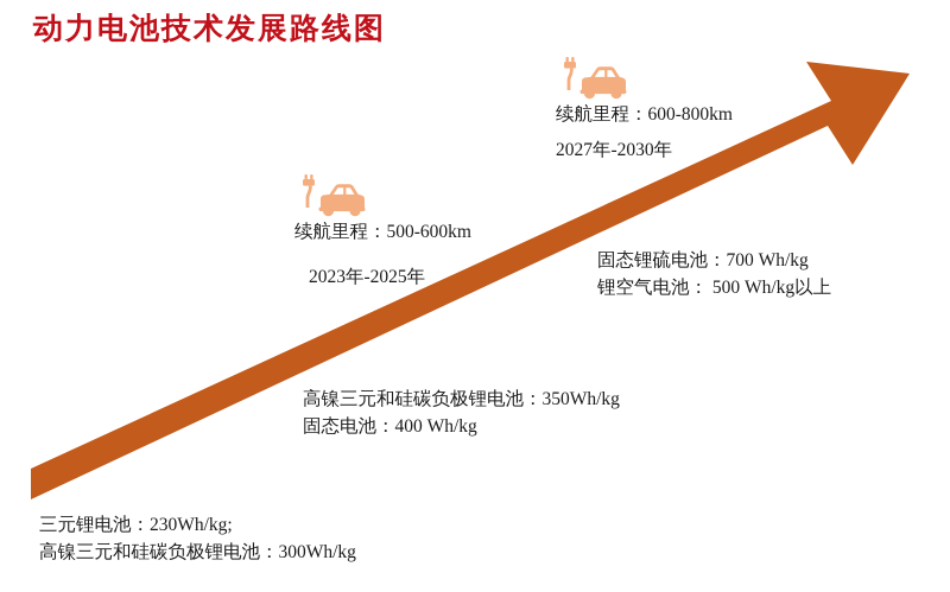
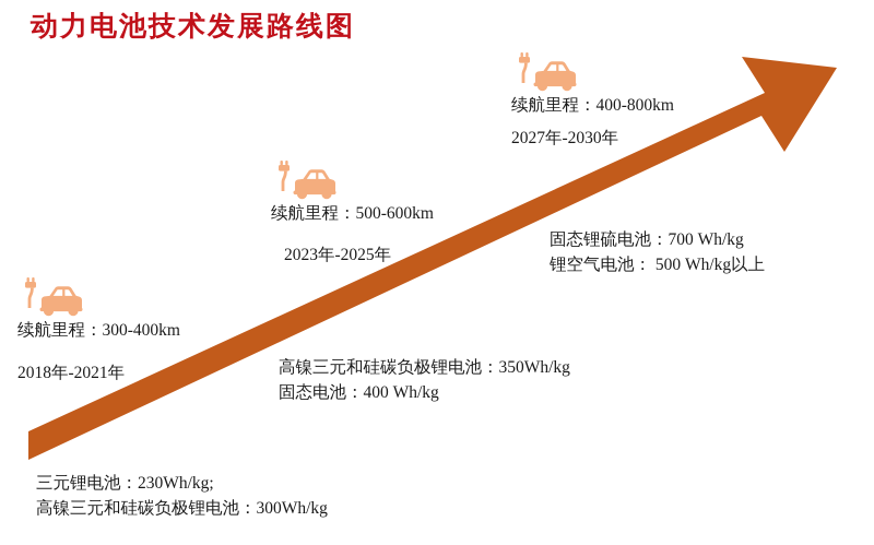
  动力电池技术发展路线图
+ 续航里程：300-400km
+ 2018年-2021年
  续航里程：500-600km
  2023年-2025年
- 续航里程：600-800km
+ 续航里程：400-800km
  2027年-2030年
  固态锂硫电池：700 Wh/kg
  锂空气电池： 500 Wh/kg以上
  高镍三元和硅碳负极锂电池：350Wh/kg
  固态电池：400 Wh/kg
  三元锂电池：230Wh/kg;
  高镍三元和硅碳负极锂电池：300Wh/kg
